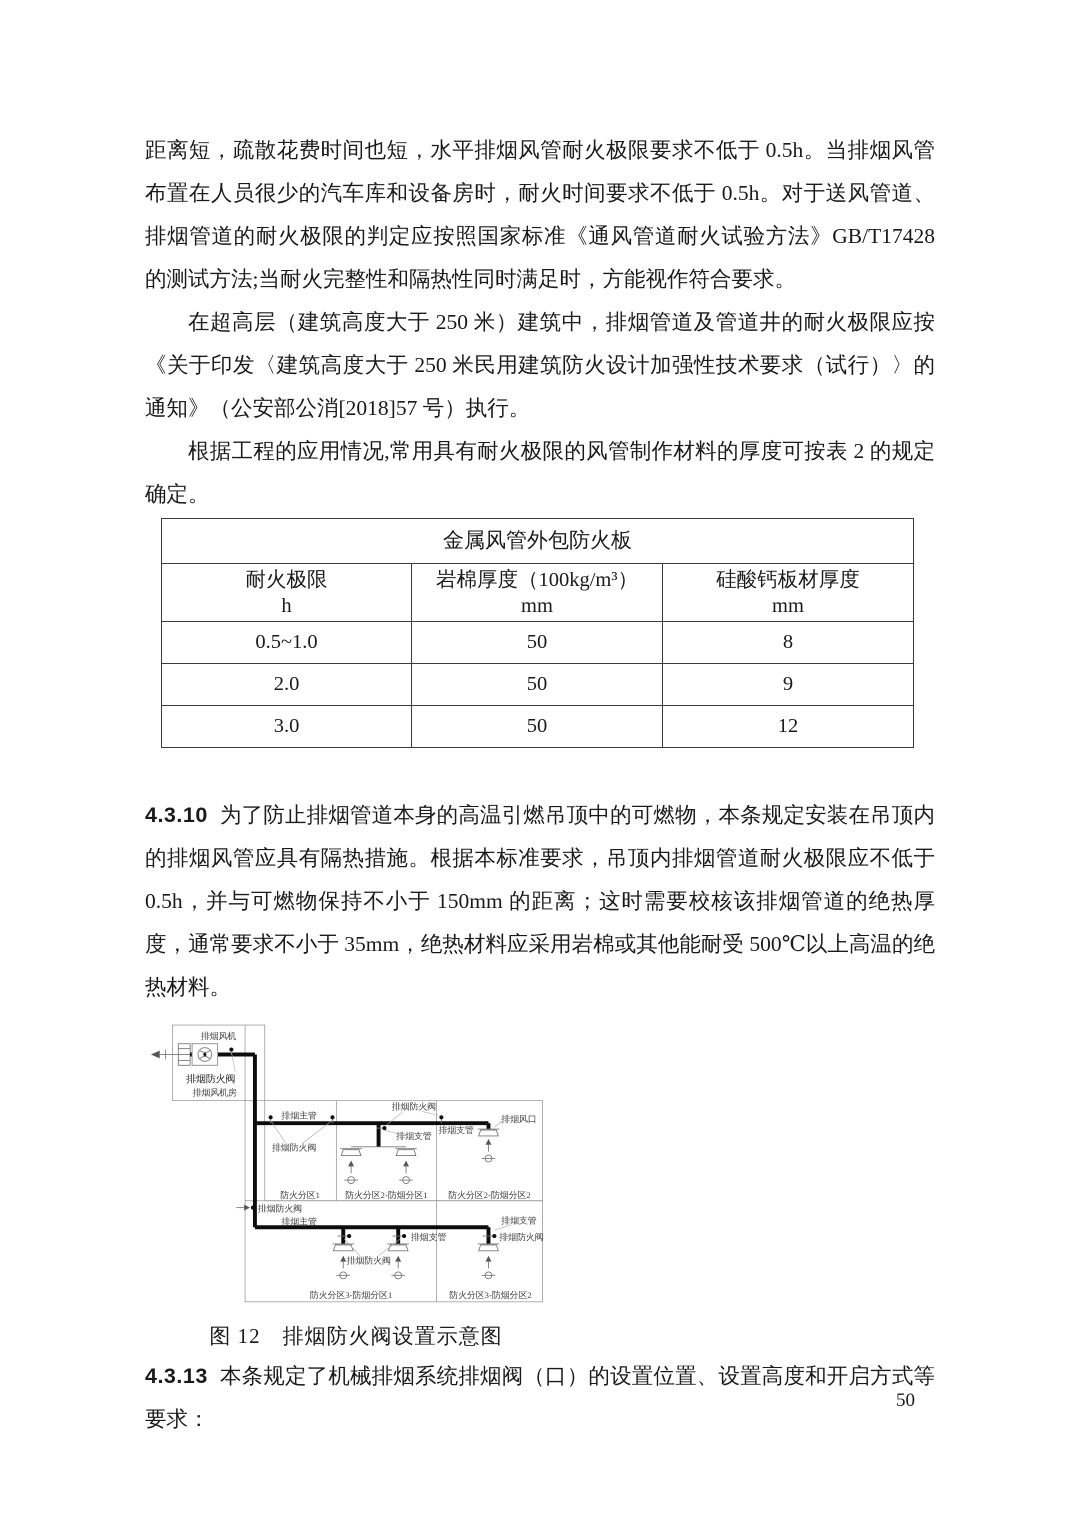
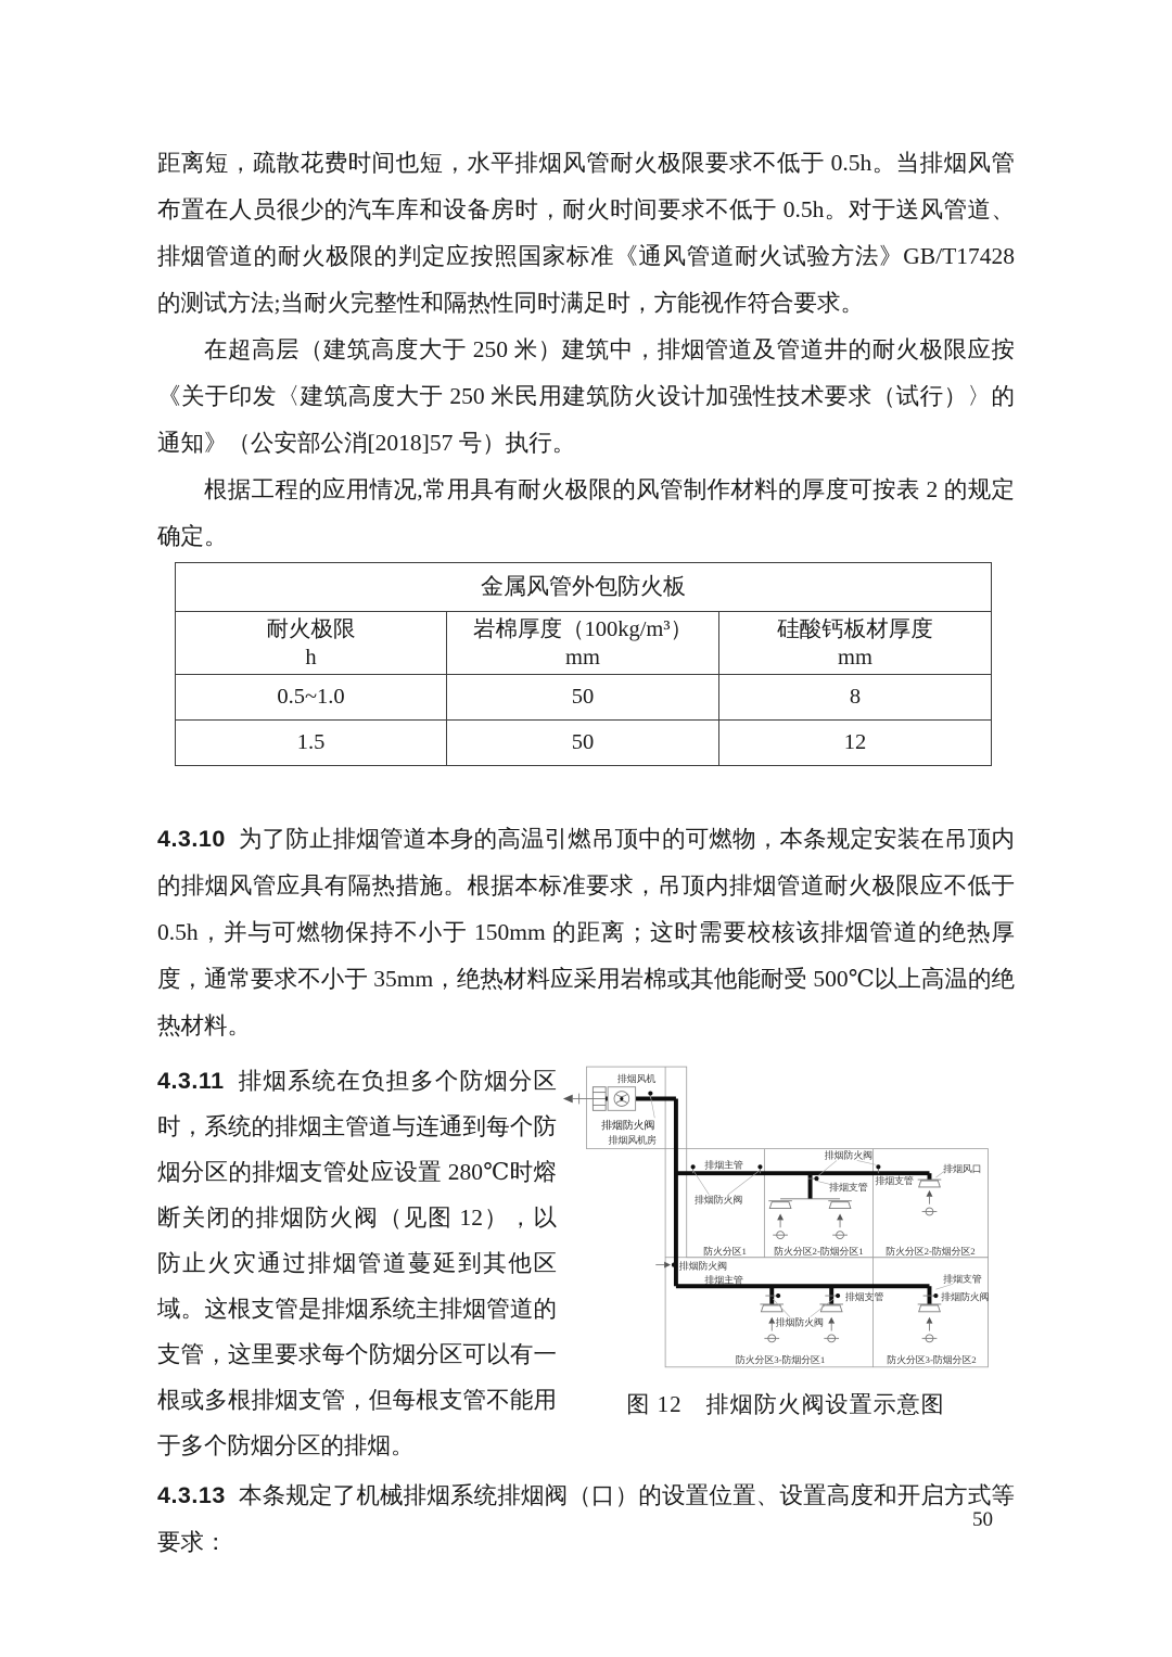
  距离短，疏散花费时间也短，水平排烟风管耐火极限要求不低于 0.5h。当排烟风管布置在人员很少的汽车库和设备房时，耐火时间要求不低于 0.5h。对于送风管道、排烟管道的耐火极限的判定应按照国家标准《通风管道耐火试验方法》GB/T17428 的测试方法;当耐火完整性和隔热性同时满足时，方能视作符合要求。
  在超高层（建筑高度大于 250 米）建筑中，排烟管道及管道井的耐火极限应按 《关于印发〈建筑高度大于 250 米民用建筑防火设计加强性技术要求（试行）〉的通知》（公安部公消[2018]57 号）执行。
  根据工程的应用情况,常用具有耐火极限的风管制作材料的厚度可按表 2 的规定确定。
  金属风管外包防火板
  耐火极限 h	岩棉厚度（100kg/m³） mm	硅酸钙板材厚度 mm
  0.5~1.0	50	8
- 2.0	50	9
- 3.0	50	12
+ 1.5	50	12
  4.3.10 为了防止排烟管道本身的高温引燃吊顶中的可燃物，本条规定安装在吊顶内的排烟风管应具有隔热措施。根据本标准要求，吊顶内排烟管道耐火极限应不低于 0.5h，并与可燃物保持不小于 150mm 的距离；这时需要校核该排烟管道的绝热厚度，通常要求不小于 35mm，绝热材料应采用岩棉或其他能耐受 500℃以上高温的绝热材料。
+ 4.3.11 排烟系统在负担多个防烟分区时，系统的排烟主管道与连通到每个防烟分区的排烟支管处应设置 280℃时熔断关闭的排烟防火阀（见图 12），以防止火灾通过排烟管道蔓延到其他区域。这根支管是排烟系统主排烟管道的支管，这里要求每个防烟分区可以有一根或多根排烟支管，但每根支管不能用于多个防烟分区的排烟。
  排烟风机
  排烟防火阀
  排烟风机房
  排烟主管
  排烟防火阀
  排烟防火阀
  排烟支管
  排烟支管
  排烟风口
  防火分区1
  防火分区2-防烟分区1
  防火分区2-防烟分区2
  排烟防火阀
  排烟主管
  排烟支管
  排烟防火阀
  排烟支管
  排烟防火阀
  防火分区3-防烟分区1
  防火分区3-防烟分区2
  图 12 排烟防火阀设置示意图
  4.3.13 本条规定了机械排烟系统排烟阀（口）的设置位置、设置高度和开启方式等要求：
  50
